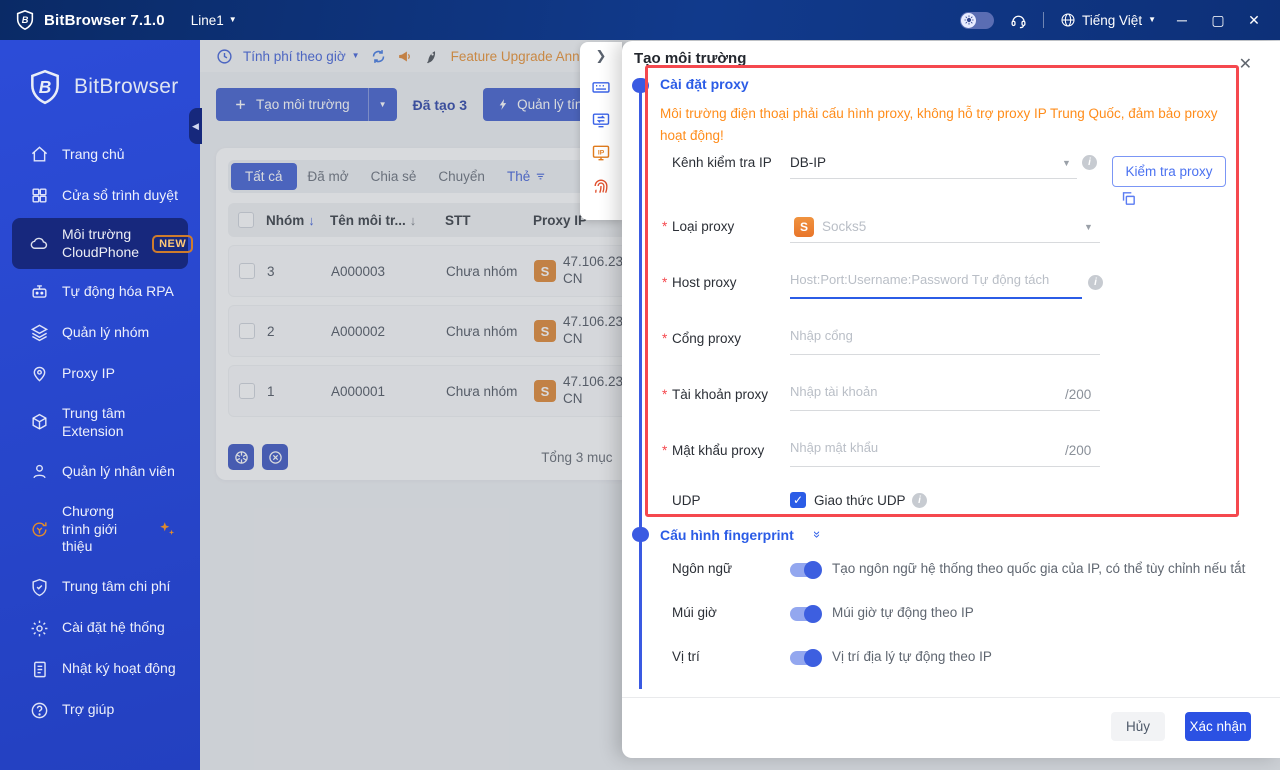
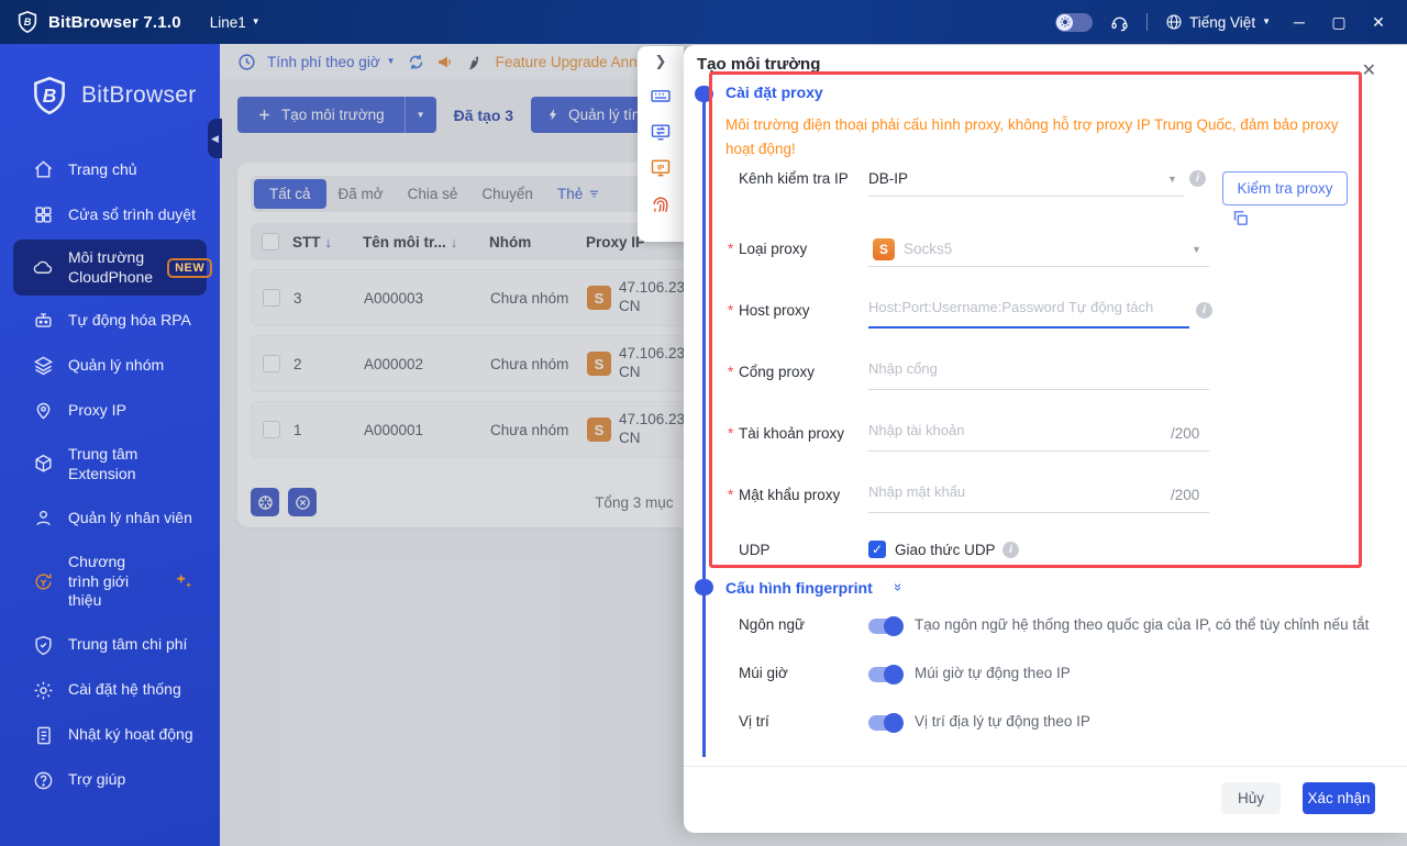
  B
  BitBrowser 7.1.0
  Line1
  ▼
  Tiếng Việt
  ▼
  ─
  ▢
  ✕
  B
  BitBrowser
  ◀
  Trang chủ
  Cửa sổ trình duyệt
  Môi trường CloudPhone
  NEW
  Tự động hóa RPA
  Quản lý nhóm
  Proxy IP
  Trung tâm Extension
  Quản lý nhân viên
  Chương trình giới thiệu
  Trung tâm chi phí
  Cài đặt hệ thống
  Nhật ký hoạt động
  Trợ giúp
  Tính phí theo giờ
  ▼
  Feature Upgrade Ann
  Tạo môi trường
  ▼
  Đã tạo 3
  Quản lý tín
  Tất cả
  Đã mở
  Chia sẻ
  Chuyển
  Thẻ
- Nhóm
+ STT
  ↓
  Tên môi tr...
  ↓
- STT
+ Nhóm
  Proxy IP
  3
  A000003
  Chưa nhóm
  S
  CN
  2
  A000002
  Chưa nhóm
  S
  CN
  1
  A000001
  Chưa nhóm
  S
  CN
  Tổng 3 mục
  ❯
  Tạo môi trường
  ✕
  Cài đặt proxy
  Môi trường điện thoại phải cấu hình proxy, không hỗ trợ proxy IP Trung Quốc, đảm bảo proxy hoạt động!
  Kênh kiểm tra IP
  DB-IP
  ▼
  i
  Kiểm tra proxy
  *
  Loại proxy
  S
  Socks5
  ▼
  *
  Host proxy
  Host:Port:Username:Password Tự động tách
  i
  *
  Cổng proxy
  Nhập cổng
  *
  Tài khoản proxy
  Nhập tài khoản
  /200
  *
  Mật khẩu proxy
  Nhập mật khẩu
  /200
  UDP
  ✓
  Giao thức UDP
  i
  Cấu hình fingerprint
  Ngôn ngữ
  Tạo ngôn ngữ hệ thống theo quốc gia của IP, có thể tùy chỉnh nếu tắt
  Múi giờ
  Múi giờ tự động theo IP
  Vị trí
  Vị trí địa lý tự động theo IP
  Hủy
  Xác nhận
